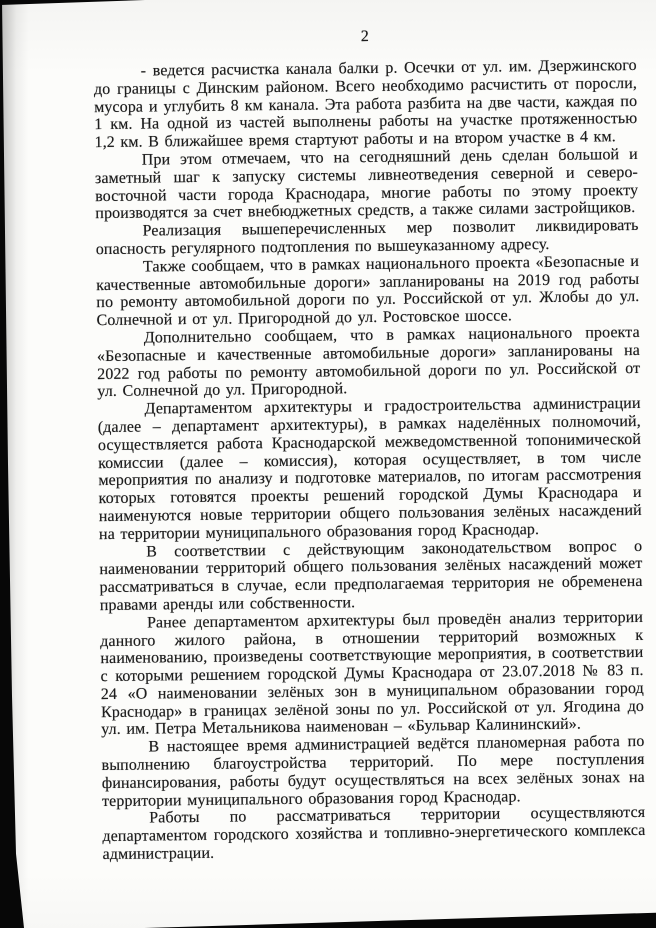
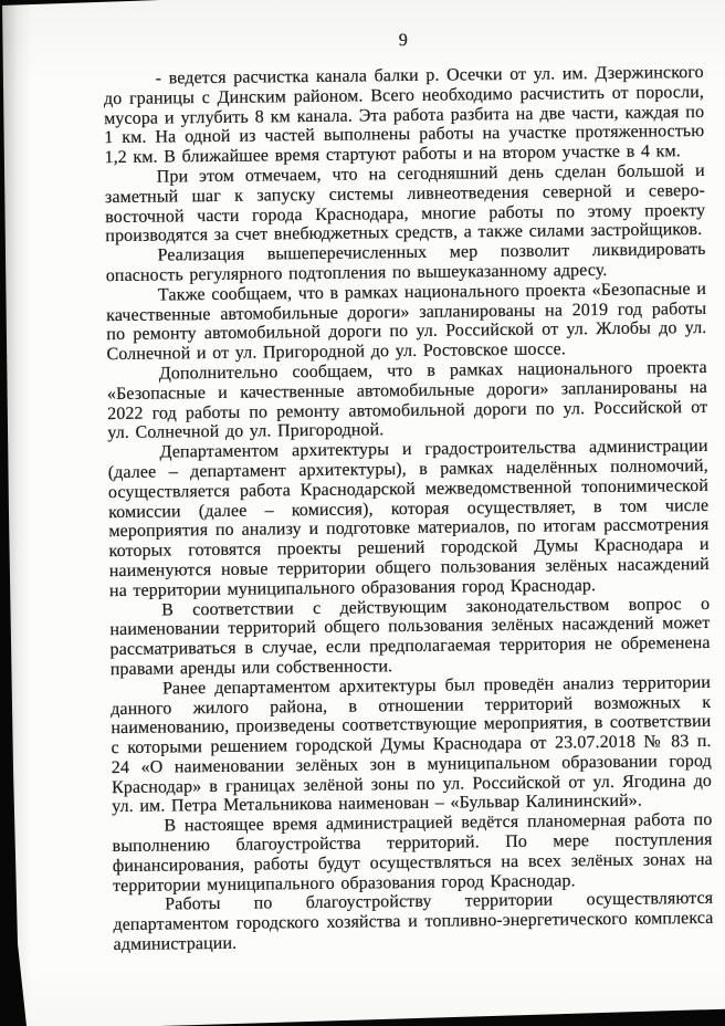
- 2
+ 9
  - ведется расчистка канала балки р. Осечки от ул. им. Дзержинского до границы с Динским районом. Всего необходимо расчистить от поросли, мусора и углубить 8 км канала. Эта работа разбита на две части, каждая по 1 км. На одной из частей выполнены работы на участке протяженностью 1,2 км. В ближайшее время стартуют работы и на втором участке в 4 км.
  При этом отмечаем, что на сегодняшний день сделан большой и заметный шаг к запуску системы ливнеотведения северной и северо-восточной части города Краснодара, многие работы по этому проекту производятся за счет внебюджетных средств, а также силами застройщиков.
  Реализация вышеперечисленных мер позволит ликвидировать опасность регулярного подтопления по вышеуказанному адресу.
  Также сообщаем, что в рамках национального проекта «Безопасные и качественные автомобильные дороги» запланированы на 2019 год работы по ремонту автомобильной дороги по ул. Российской от ул. Жлобы до ул. Солнечной и от ул. Пригородной до ул. Ростовское шоссе.
  Дополнительно сообщаем, что в рамках национального проекта «Безопасные и качественные автомобильные дороги» запланированы на 2022 год работы по ремонту автомобильной дороги по ул. Российской от ул. Солнечной до ул. Пригородной.
  Департаментом архитектуры и градостроительства администрации (далее – департамент архитектуры), в рамках наделённых полномочий, осуществляется работа Краснодарской межведомственной топонимической комиссии (далее – комиссия), которая осуществляет, в том числе мероприятия по анализу и подготовке материалов, по итогам рассмотрения которых готовятся проекты решений городской Думы Краснодара и наименуются новые территории общего пользования зелёных насаждений на территории муниципального образования город Краснодар.
  В соответствии с действующим законодательством вопрос о наименовании территорий общего пользования зелёных насаждений может рассматриваться в случае, если предполагаемая территория не обременена правами аренды или собственности.
  Ранее департаментом архитектуры был проведён анализ территории данного жилого района, в отношении территорий возможных к наименованию, произведены соответствующие мероприятия, в соответствии с которыми решением городской Думы Краснодара от 23.07.2018 № 83 п. 24 «О наименовании зелёных зон в муниципальном образовании город Краснодар» в границах зелёной зоны по ул. Российской от ул. Ягодина до ул. им. Петра Метальникова наименован – «Бульвар Калининский».
  В настоящее время администрацией ведётся планомерная работа по выполнению благоустройства территорий. По мере поступления финансирования, работы будут осуществляться на всех зелёных зонах на территории муниципального образования город Краснодар.
- Работы по рассматриваться территории осуществляются департаментом городского хозяйства и топливно-энергетического комплекса администрации.
+ Работы по благоустройству территории осуществляются департаментом городского хозяйства и топливно-энергетического комплекса администрации.
